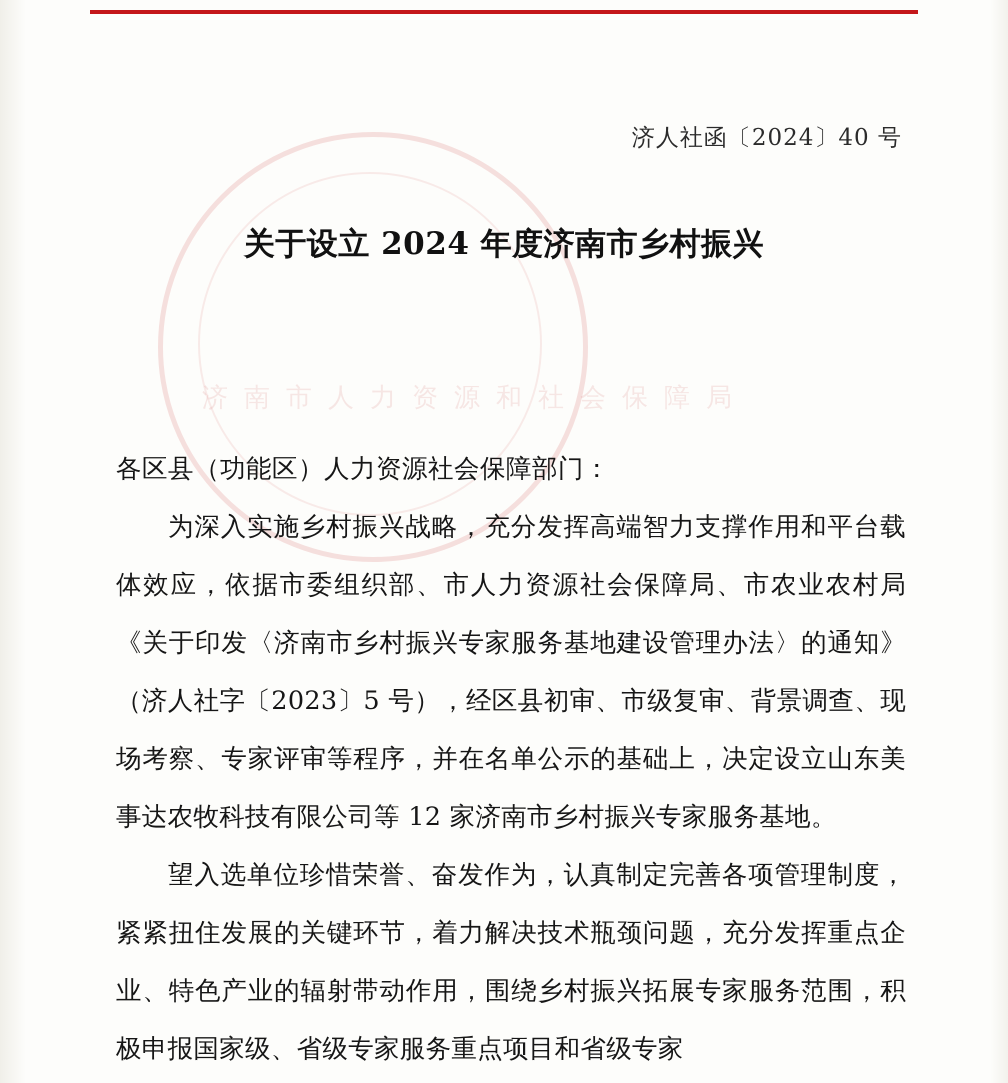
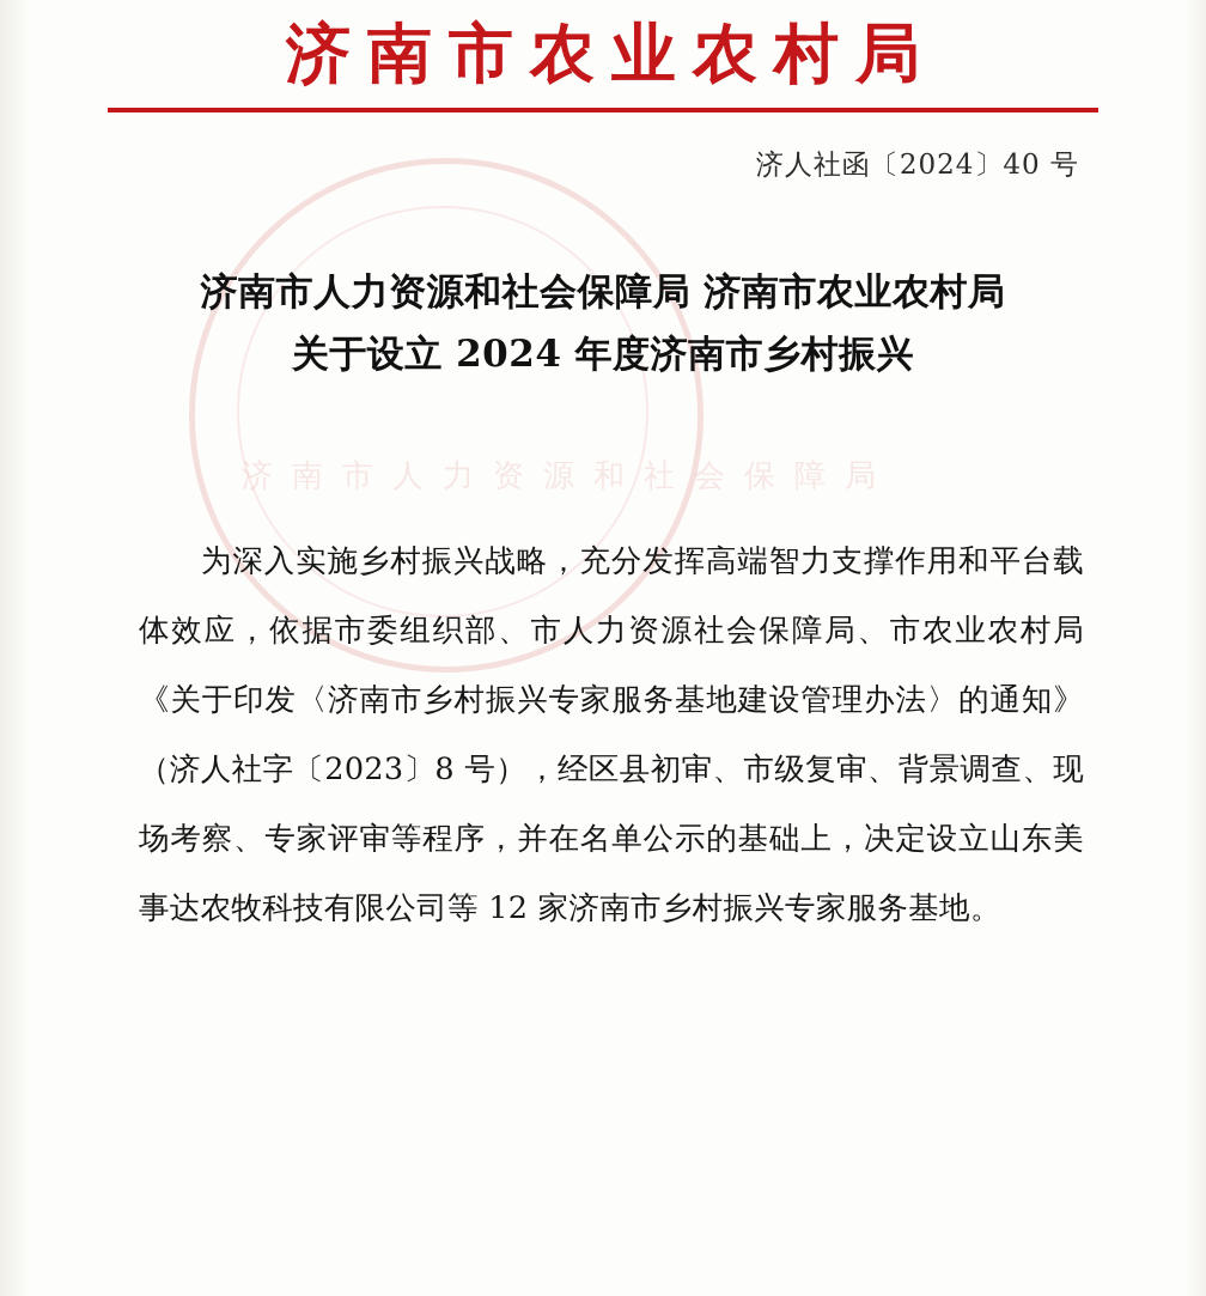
  济南市人力资源和社会保障局
+ 济南市农业农村局
  济人社函〔2024〕40 号
+ 济南市人力资源和社会保障局 济南市农业农村局
  关于设立 2024 年度济南市乡村振兴
- 各区县（功能区）人力资源社会保障部门：
- 为深入实施乡村振兴战略，充分发挥高端智力支撑作用和平台载体效应，依据市委组织部、市人力资源社会保障局、市农业农村局《关于印发〈济南市乡村振兴专家服务基地建设管理办法〉的通知》（济人社字〔2023〕5 号），经区县初审、市级复审、背景调查、现场考察、专家评审等程序，并在名单公示的基础上，决定设立山东美事达农牧科技有限公司等 12 家济南市乡村振兴专家服务基地。
+ 为深入实施乡村振兴战略，充分发挥高端智力支撑作用和平台载体效应，依据市委组织部、市人力资源社会保障局、市农业农村局《关于印发〈济南市乡村振兴专家服务基地建设管理办法〉的通知》（济人社字〔2023〕8 号），经区县初审、市级复审、背景调查、现场考察、专家评审等程序，并在名单公示的基础上，决定设立山东美事达农牧科技有限公司等 12 家济南市乡村振兴专家服务基地。
- 望入选单位珍惜荣誉、奋发作为，认真制定完善各项管理制度，紧紧扭住发展的关键环节，着力解决技术瓶颈问题，充分发挥重点企业、特色产业的辐射带动作用，围绕乡村振兴拓展专家服务范围，积极申报国家级、省级专家服务重点项目和省级专家
